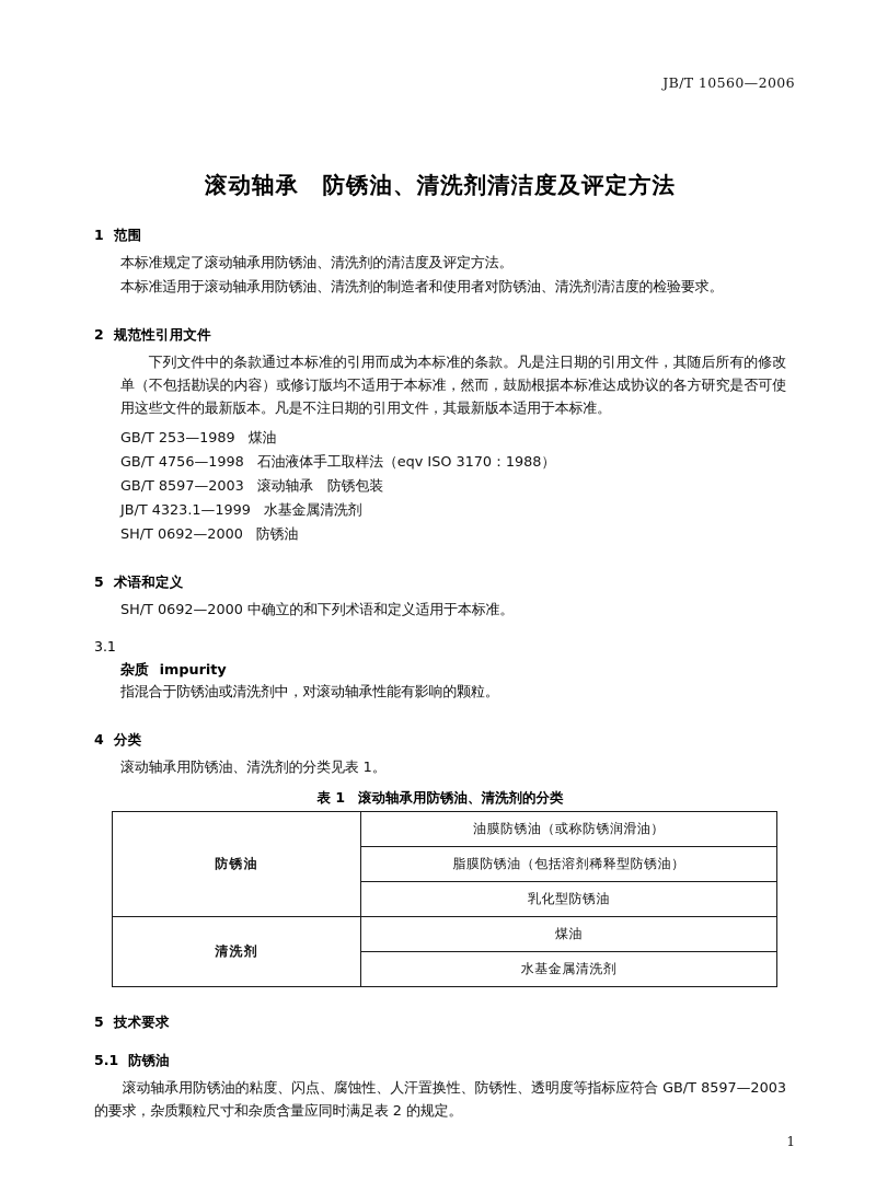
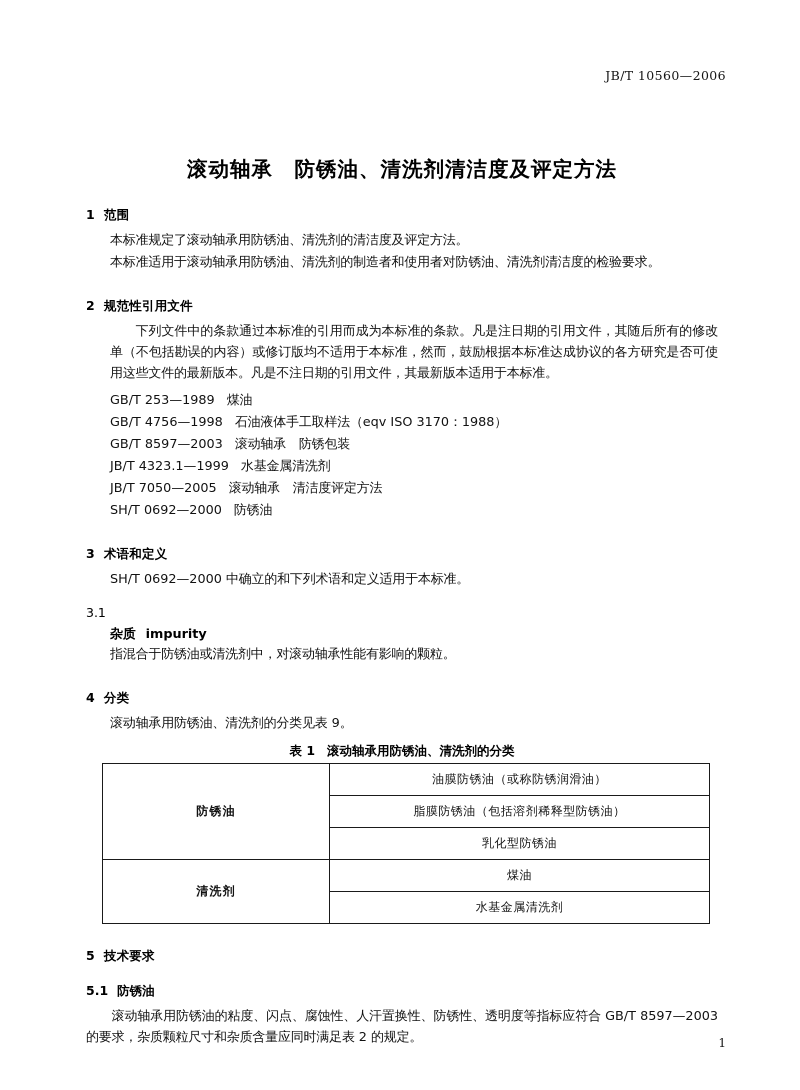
  JB/T 10560—2006
  滚动轴承 防锈油、清洗剂清洁度及评定方法
  1 范围
  本标准规定了滚动轴承用防锈油、清洗剂的清洁度及评定方法。
  本标准适用于滚动轴承用防锈油、清洗剂的制造者和使用者对防锈油、清洗剂清洁度的检验要求。
  2 规范性引用文件
  下列文件中的条款通过本标准的引用而成为本标准的条款。凡是注日期的引用文件，其随后所有的修改单（不包括勘误的内容）或修订版均不适用于本标准，然而，鼓励根据本标准达成协议的各方研究是否可使用这些文件的最新版本。凡是不注日期的引用文件，其最新版本适用于本标准。
  GB/T 253—1989 煤油
  GB/T 4756—1998 石油液体手工取样法（eqv ISO 3170：1988）
  GB/T 8597—2003 滚动轴承 防锈包装
  JB/T 4323.1—1999 水基金属清洗剂
+ JB/T 7050—2005 滚动轴承 清洁度评定方法
  SH/T 0692—2000 防锈油
- 5 术语和定义
+ 3 术语和定义
  SH/T 0692—2000 中确立的和下列术语和定义适用于本标准。
  3.1
  杂质 impurity
  指混合于防锈油或清洗剂中，对滚动轴承性能有影响的颗粒。
  4 分类
- 滚动轴承用防锈油、清洗剂的分类见表 1。
+ 滚动轴承用防锈油、清洗剂的分类见表 9。
  表 1 滚动轴承用防锈油、清洗剂的分类
  防锈油	油膜防锈油（或称防锈润滑油）
  脂膜防锈油（包括溶剂稀释型防锈油）
  乳化型防锈油
  清洗剂	煤油
  水基金属清洗剂
  5 技术要求
  5.1 防锈油
  滚动轴承用防锈油的粘度、闪点、腐蚀性、人汗置换性、防锈性、透明度等指标应符合 GB/T 8597—2003 的要求，杂质颗粒尺寸和杂质含量应同时满足表 2 的规定。
  1
